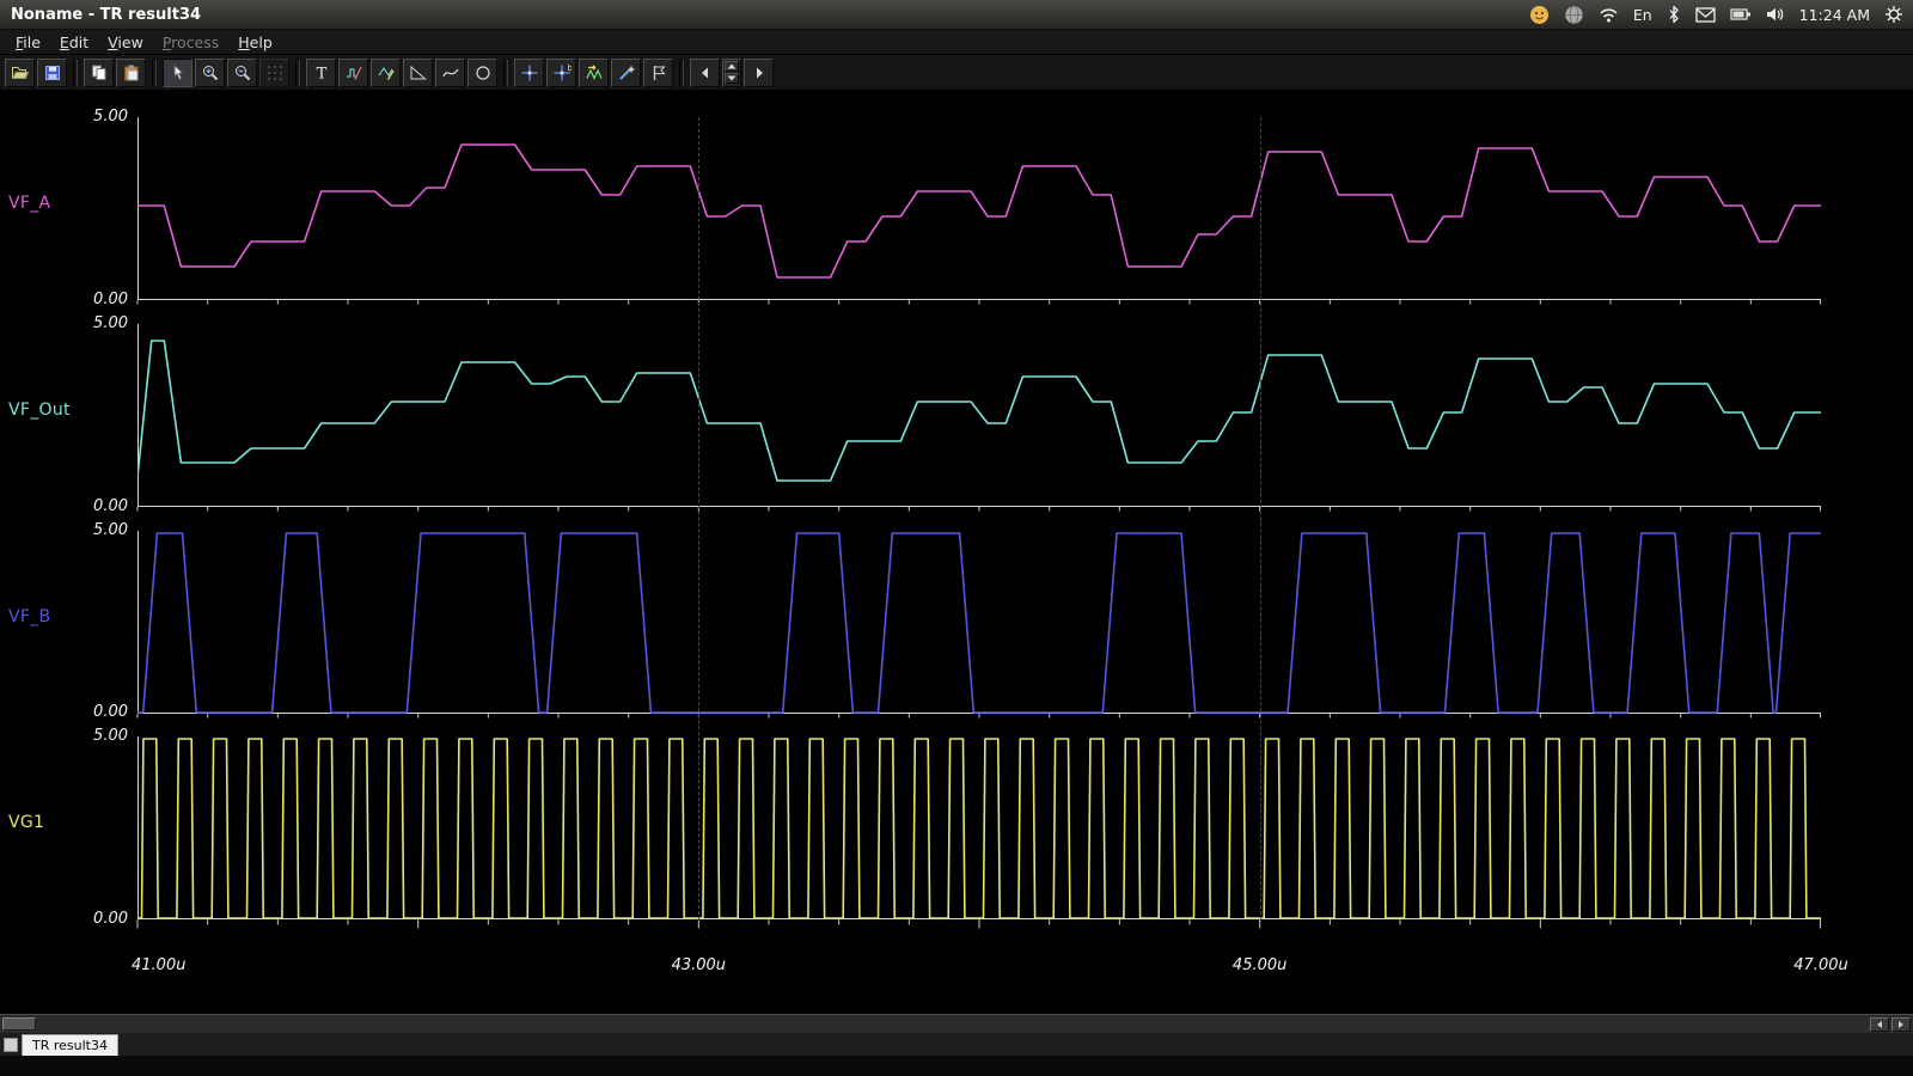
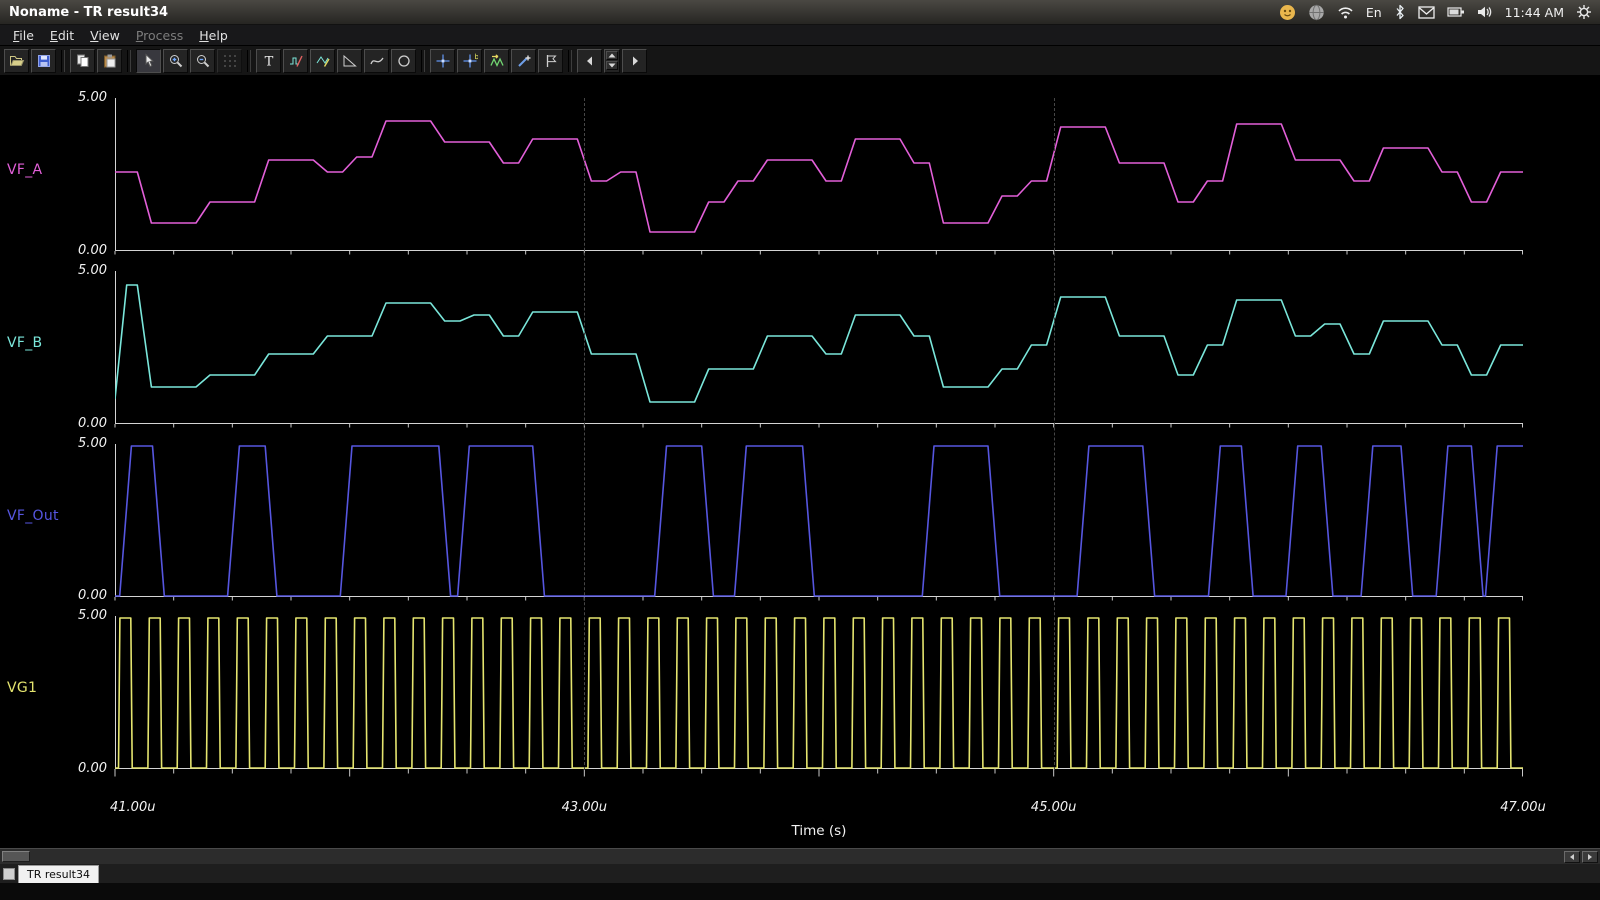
  Noname - TR result34
  En
- 11:24 AM
+ 11:44 AM
  File
  Edit
  View
  Process
  Help
  T
  b
  5.00
  0.00
  VF_A
  5.00
  0.00
- VF_Out
+ VF_B
  5.00
  0.00
- VF_B
+ VF_Out
  5.00
  0.00
  VG1
+ Time (s)
  41.00u
  43.00u
  45.00u
  47.00u
  TR result34
